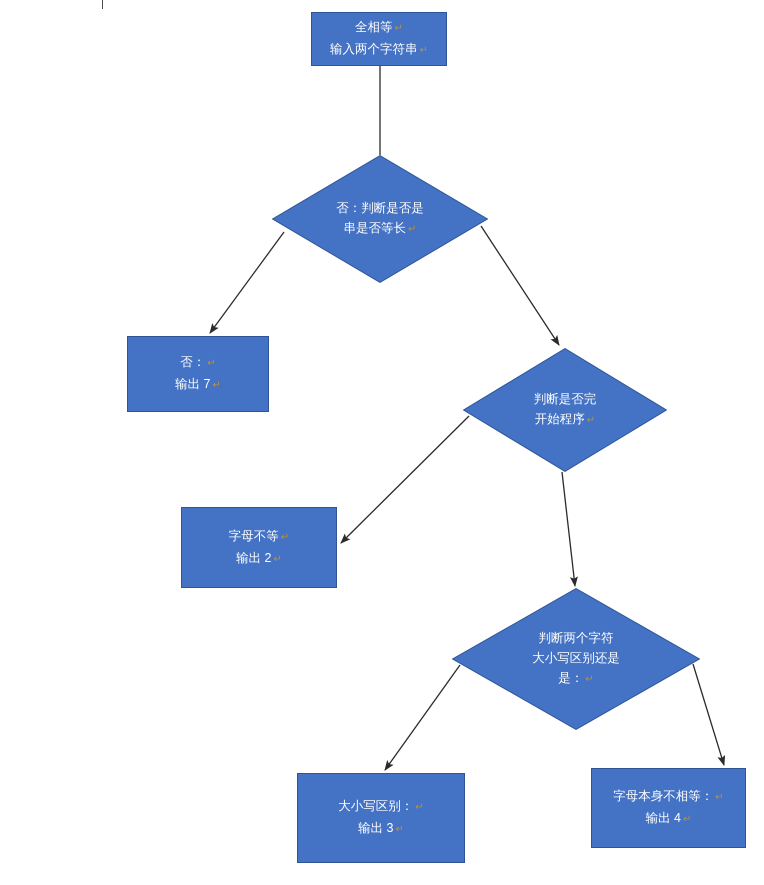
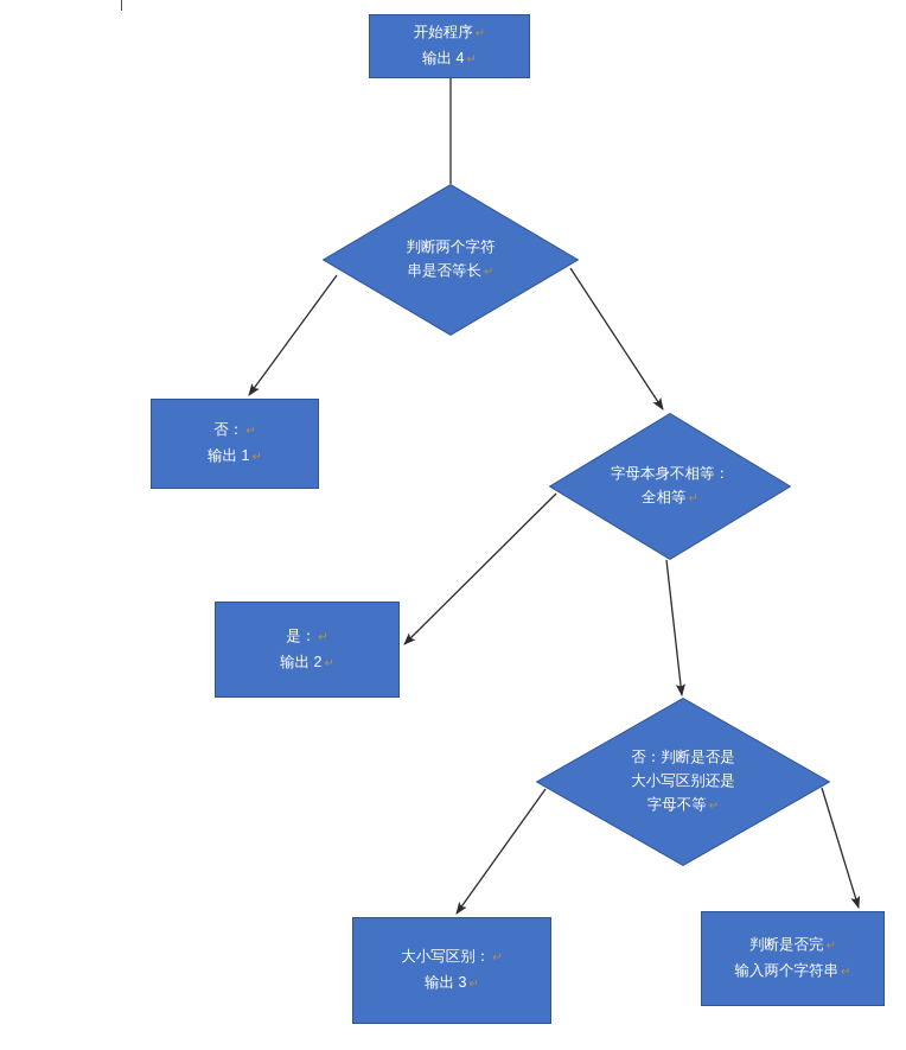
- 全相等 ↵
+ 开始程序 ↵
- 输入两个字符串 ↵
+ 输出 4 ↵
- 否：判断是否是
+ 判断两个字符
  串是否等长 ↵
  否： ↵
- 输出 7 ↵
+ 输出 1 ↵
- 判断是否完
+ 字母本身不相等：
- 开始程序 ↵
+ 全相等 ↵
- 字母不等 ↵
+ 是： ↵
  输出 2 ↵
- 判断两个字符
+ 否：判断是否是
  大小写区别还是
- 是： ↵
+ 字母不等 ↵
  大小写区别： ↵
  输出 3 ↵
- 字母本身不相等： ↵
+ 判断是否完 ↵
- 输出 4 ↵
+ 输入两个字符串 ↵
